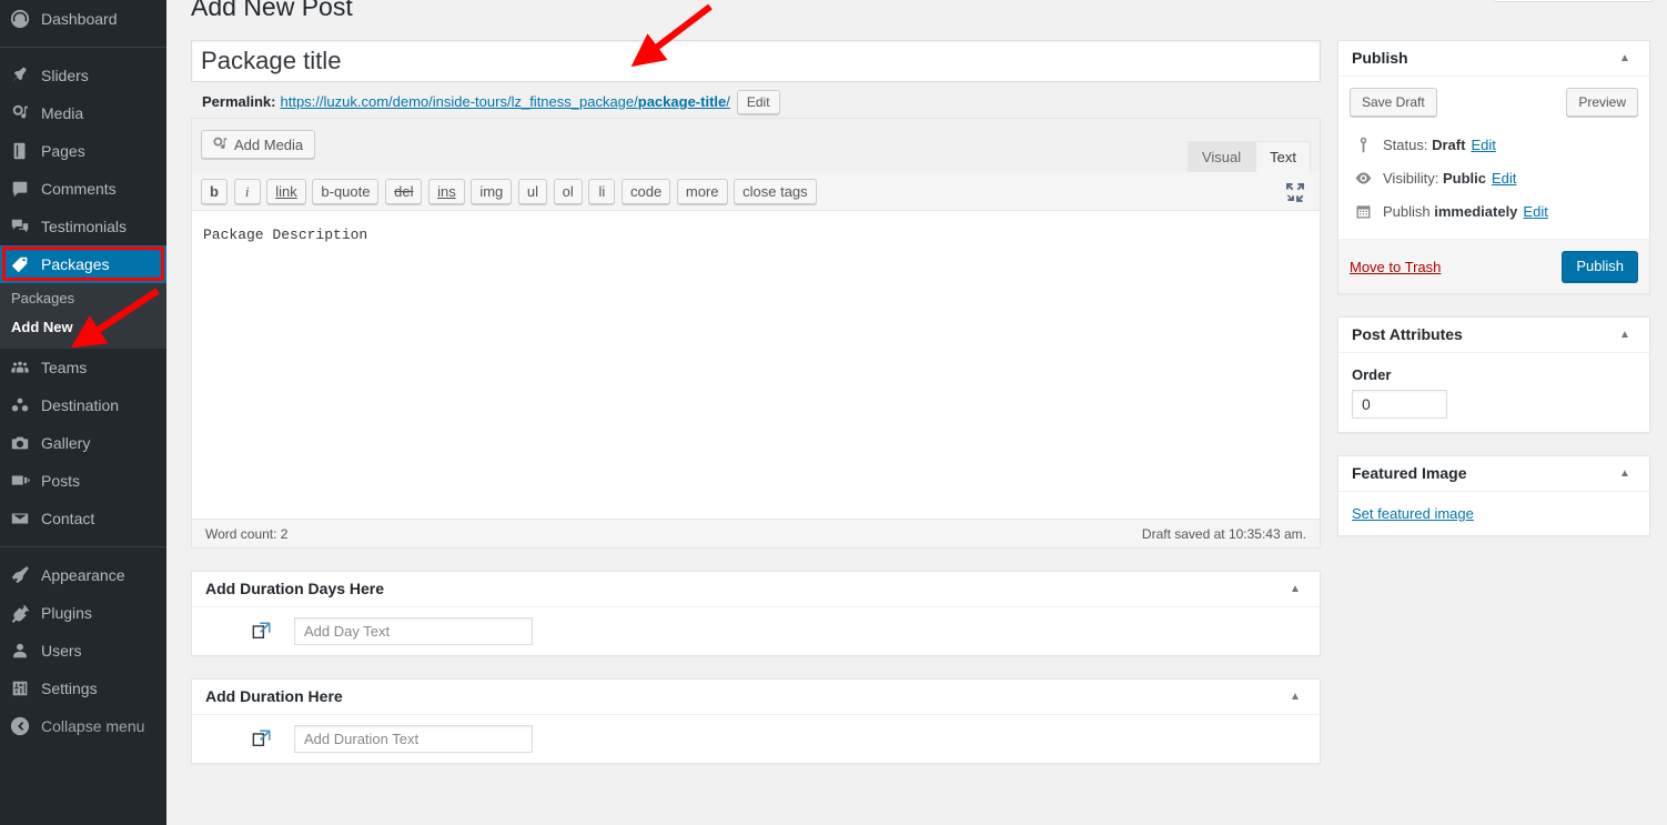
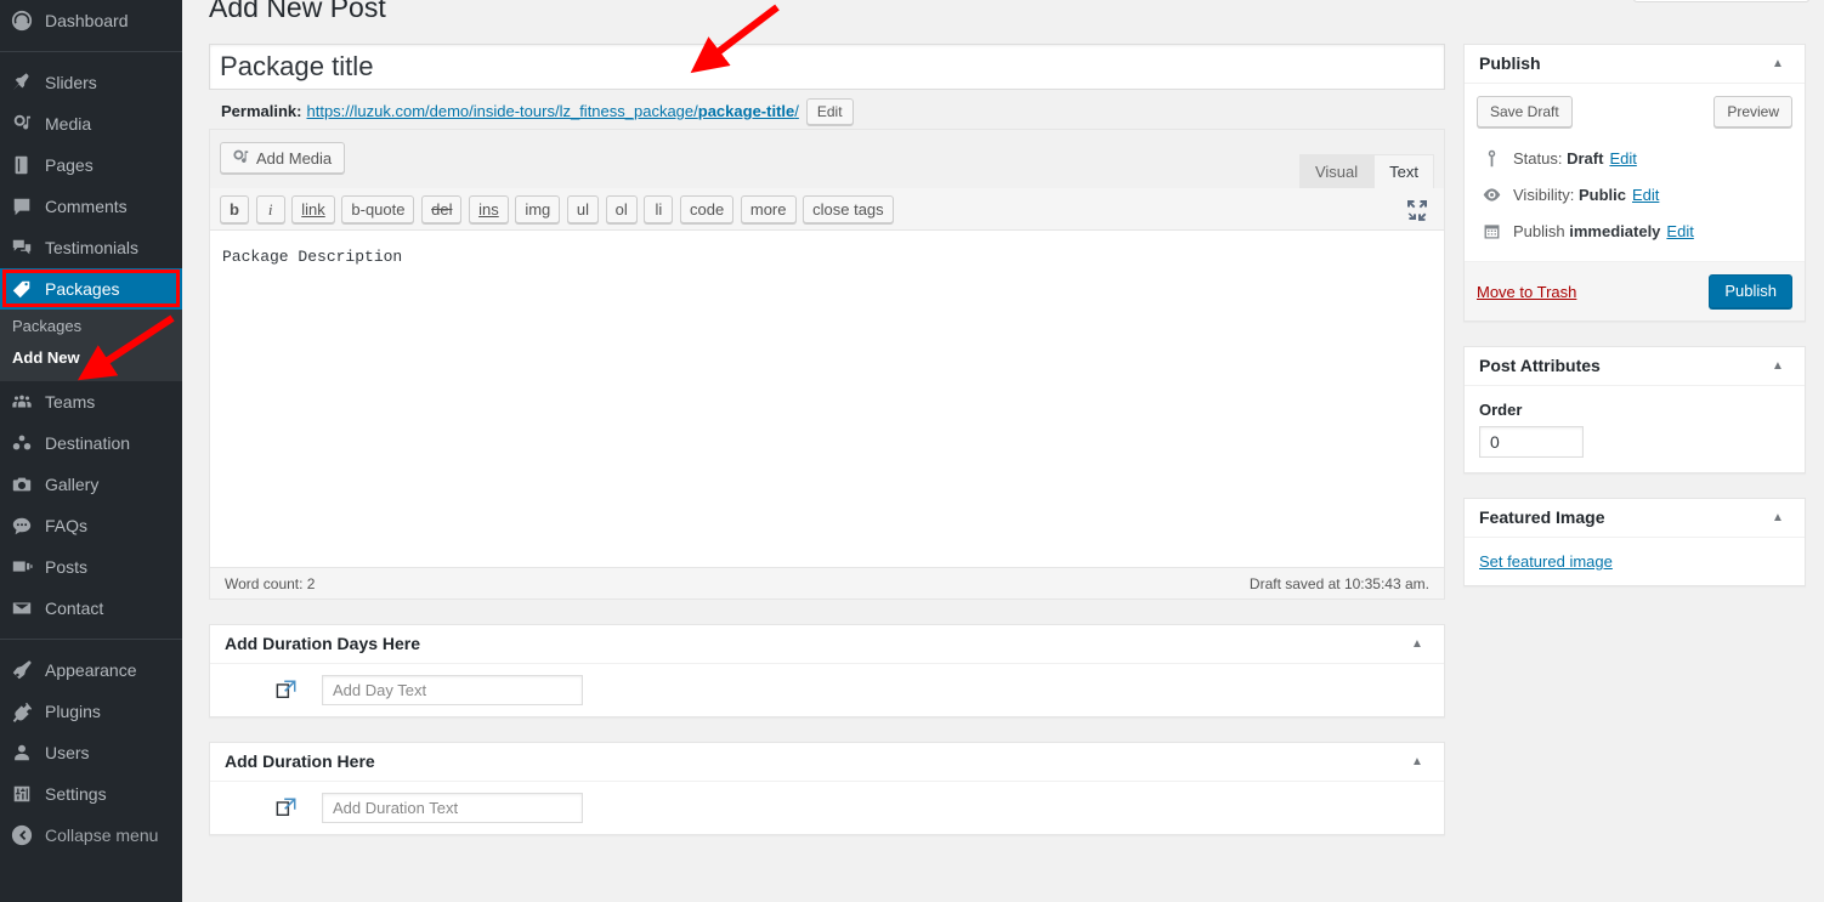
  Dashboard
  Sliders
  Media
  Pages
  Comments
  Testimonials
  Packages
  Packages
  Add New
  Teams
  Destination
  Gallery
+ FAQs
  Posts
  Contact
  Appearance
  Plugins
  Users
  Settings
  Collapse menu
  Add New Post
  Package title
  Permalink:
  https://luzuk.com/demo/inside-tours/lz_fitness_package/package-title/
  Edit
  Add Media
  Visual
  Text
  b i link b-quote del ins img ul ol li code more close tags
  Package Description
  Word count: 2
  Draft saved at 10:35:43 am.
  Add Duration Days Here
  Add Day Text
  Add Duration Here
  Add Duration Text
  Publish
  Save Draft
  Preview
  Status:
  Draft
  Edit
  Visibility:
  Public
  Edit
  Publish
  immediately
  Edit
  Move to Trash
  Publish
  Post Attributes
  Order
  0
  Featured Image
  Set featured image
